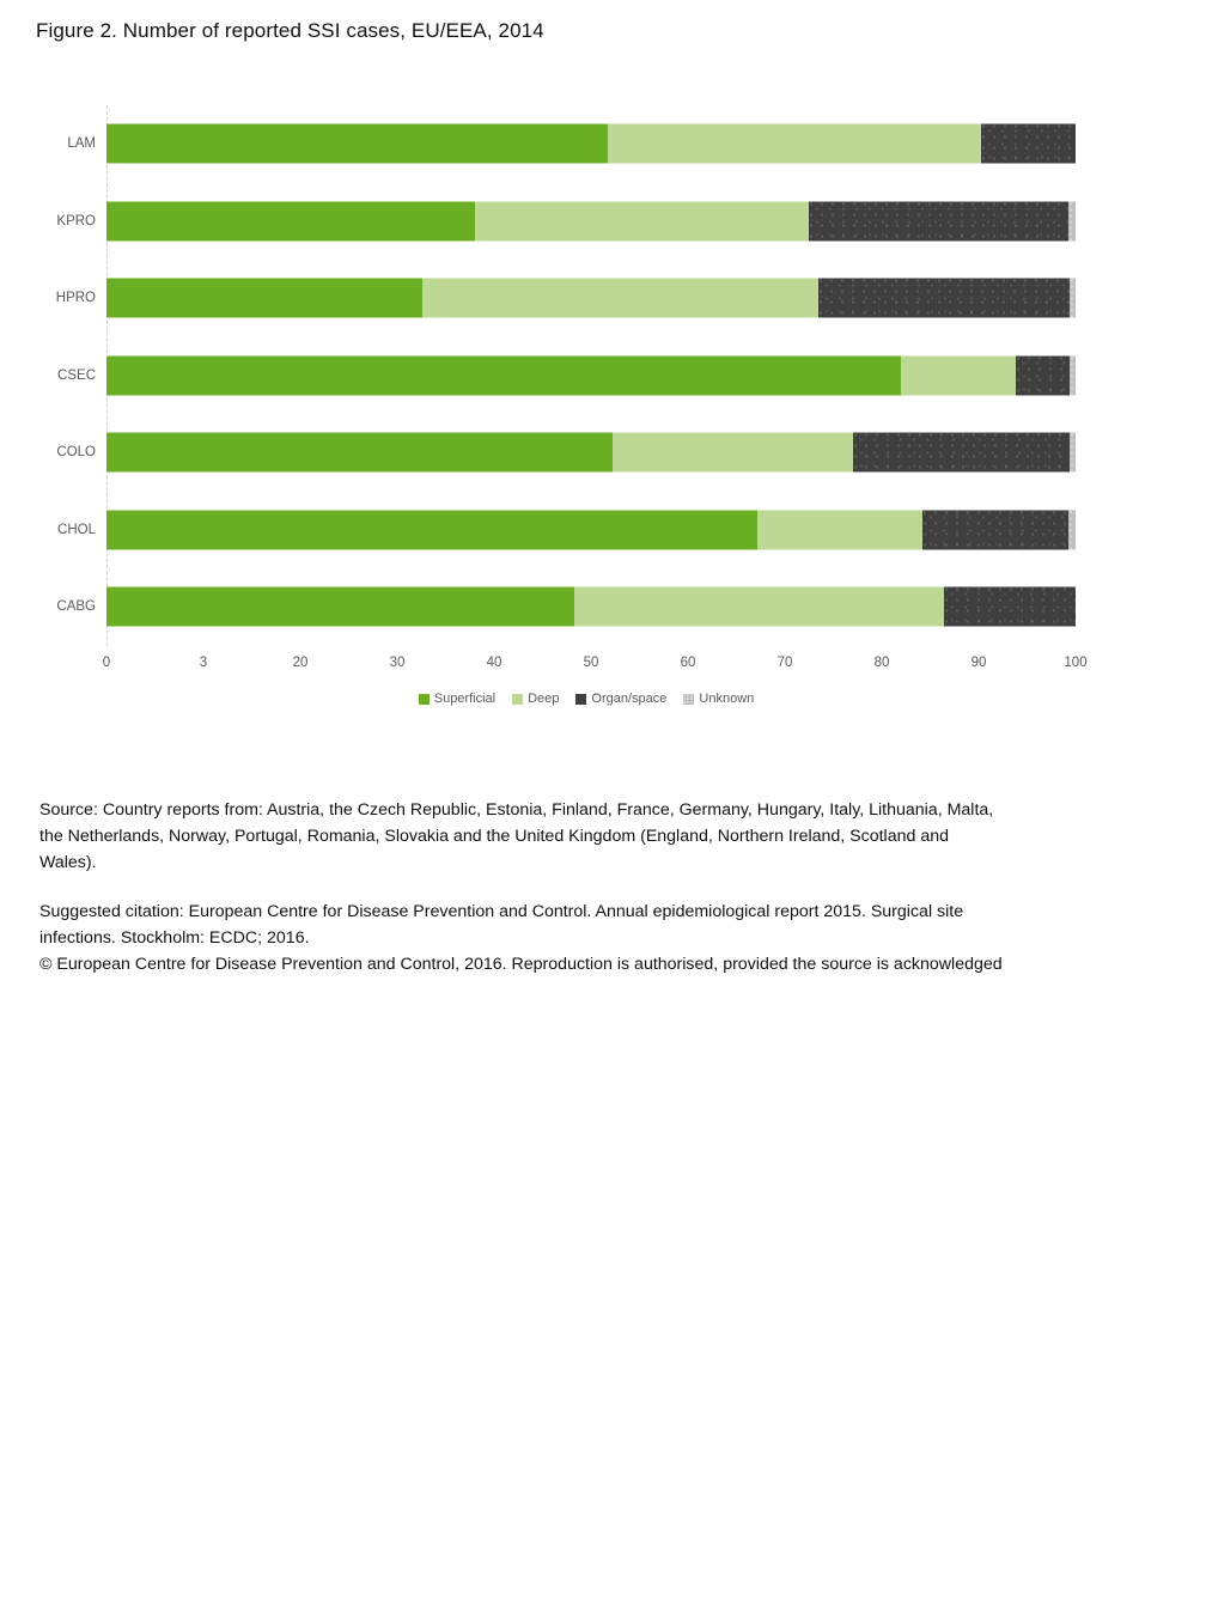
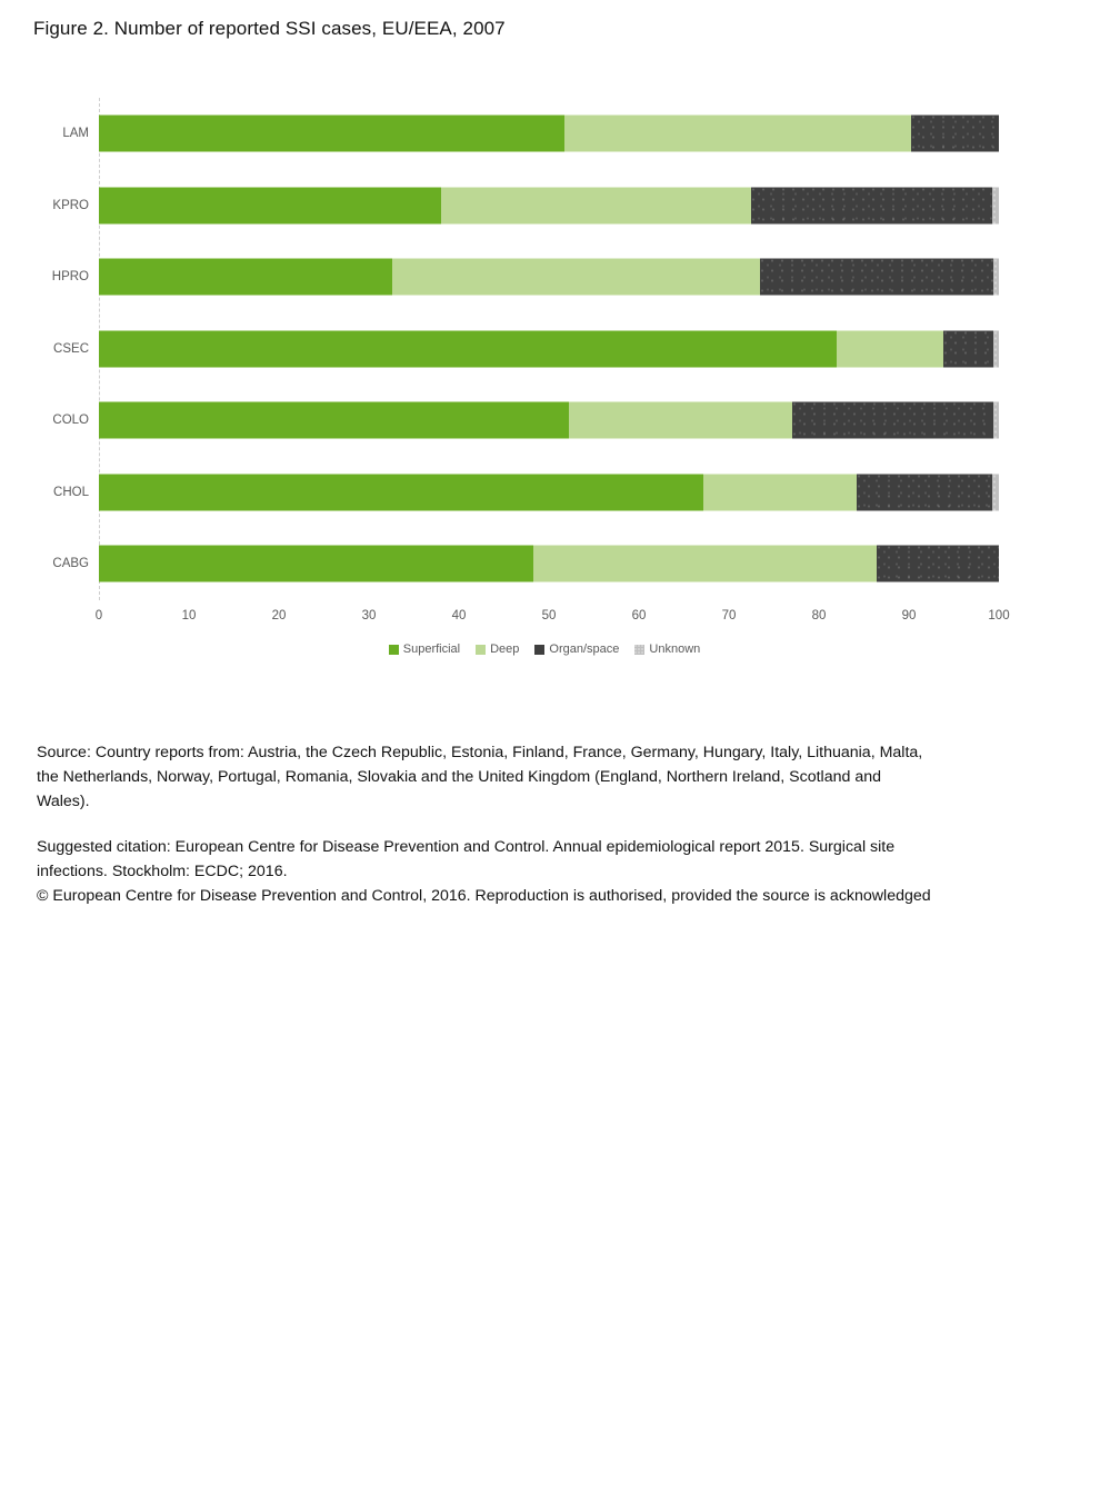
- Figure 2. Number of reported SSI cases, EU/EEA, 2014
+ Figure 2. Number of reported SSI cases, EU/EEA, 2007
  LAM
  KPRO
  HPRO
  CSEC
  COLO
  CHOL
  CABG
  0
- 3
+ 10
  20
  30
  40
  50
  60
  70
  80
  90
  100
  Superficial
  Deep
  Organ/space
  Unknown
  Source: Country reports from: Austria, the Czech Republic, Estonia, Finland, France, Germany, Hungary, Italy, Lithuania, Malta,
  the Netherlands, Norway, Portugal, Romania, Slovakia and the United Kingdom (England, Northern Ireland, Scotland and
  Wales).
  Suggested citation: European Centre for Disease Prevention and Control. Annual epidemiological report 2015. Surgical site
  infections. Stockholm: ECDC; 2016.
  © European Centre for Disease Prevention and Control, 2016. Reproduction is authorised, provided the source is acknowledged
